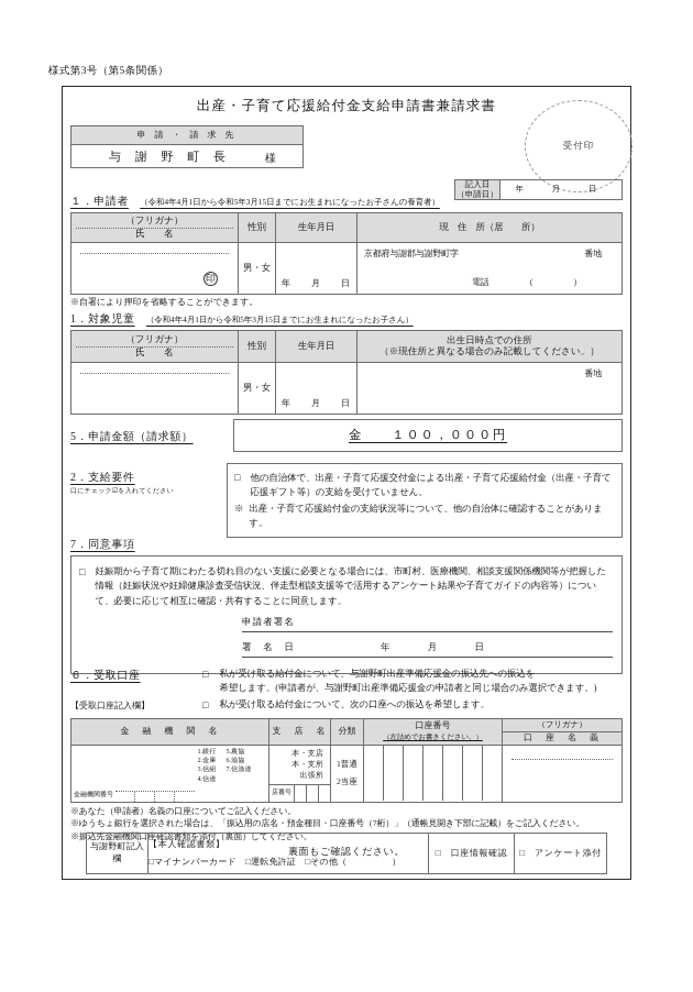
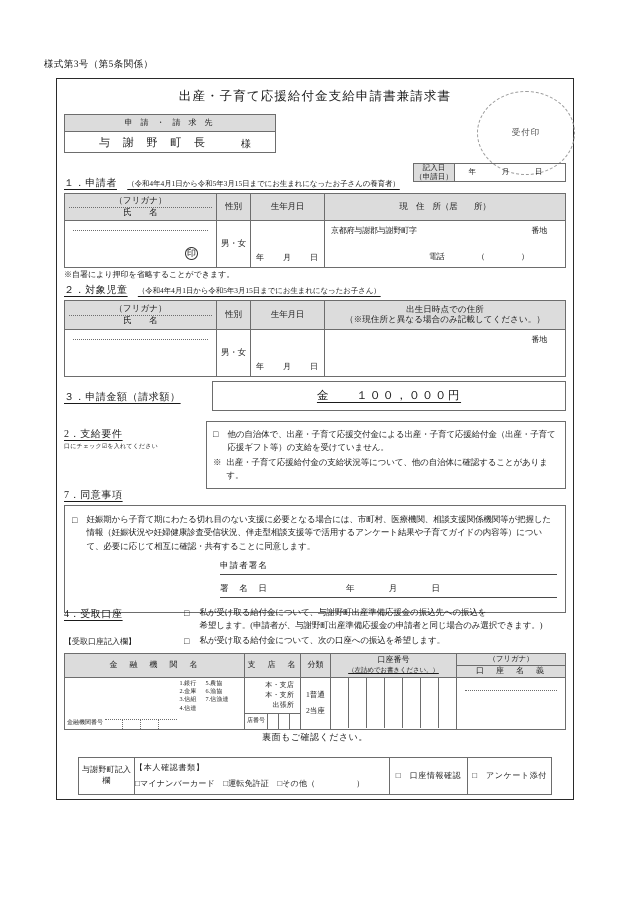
  様式第3号（第5条関係）
  出産・子育て応援給付金支給申請書兼請求書
  申 請 ・ 請 求 先
  与 謝 野 町 長
  様
  受付印
  記入日 （申請日）	年 月 日
  １．申請者 （令和4年4月1日から令和5年3月15日までにお生まれになったお子さんの養育者）
  （フリガナ） 氏 名	性別	生年月日	現 住 所（居 所）
  印	男・女	年 月 日	京都府与謝郡与謝野町字 番地 電話 （ ）
  ※自署により押印を省略することができます。
- 1．対象児童 （令和4年4月1日から令和5年3月15日までにお生まれになったお子さん）
+ ２．対象児童 （令和4年4月1日から令和5年3月15日までにお生まれになったお子さん）
  （フリガナ） 氏 名	性別	生年月日	出生日時点での住所 （※現住所と異なる場合のみ記載してください。）
  	男・女	年 月 日	番地
- 5．申請金額（請求額）
+ ３．申請金額（請求額）
  金 １００，０００円
  2．支給要件
  □
  他の自治体で、出産・子育て応援交付金による出産・子育て応援給付金（出産・子育て応援ギフト等）の支給を受けていません。
  ※
  出産・子育て応援給付金の支給状況等について、他の自治体に確認することがあります。
  7．同意事項
  □
  妊娠期から子育て期にわたる切れ目のない支援に必要となる場合には、市町村、医療機関、相談支援関係機関等が把握した情報（妊娠状況や妊婦健康診査受信状況、伴走型相談支援等で活用するアンケート結果や子育てガイドの内容等）について、必要に応じて相互に確認・共有することに同意します。
  申請者署名
  署 名 日
  年 月 日
- ６．受取口座
+ 4．受取口座
  【受取口座記入欄】
  □
  私が受け取る給付金について、与謝野町出産準備応援金の振込先への振込を
  希望します。(申請者が、与謝野町出産準備応援金の申請者と同じ場合のみ選択できます。)
  □
  私が受け取る給付金について、次の口座への振込を希望します。
- ※あなた（申請者）名義の口座についてご記入ください。
- ※ゆうちょ銀行を選択された場合は、「振込用の店名・預金種目・口座番号（7桁）」（通帳見開き下部に記載）をご記入ください。
- ※振込先金融機関口座確認書類を添付（裏面）してください。
  裏面もご確認ください。
  与謝野町記入欄	【本人確認書類】 □マイナンバーカード □運転免許証 □その他（ ）	□ 口座情報確認	□ アンケート添付
